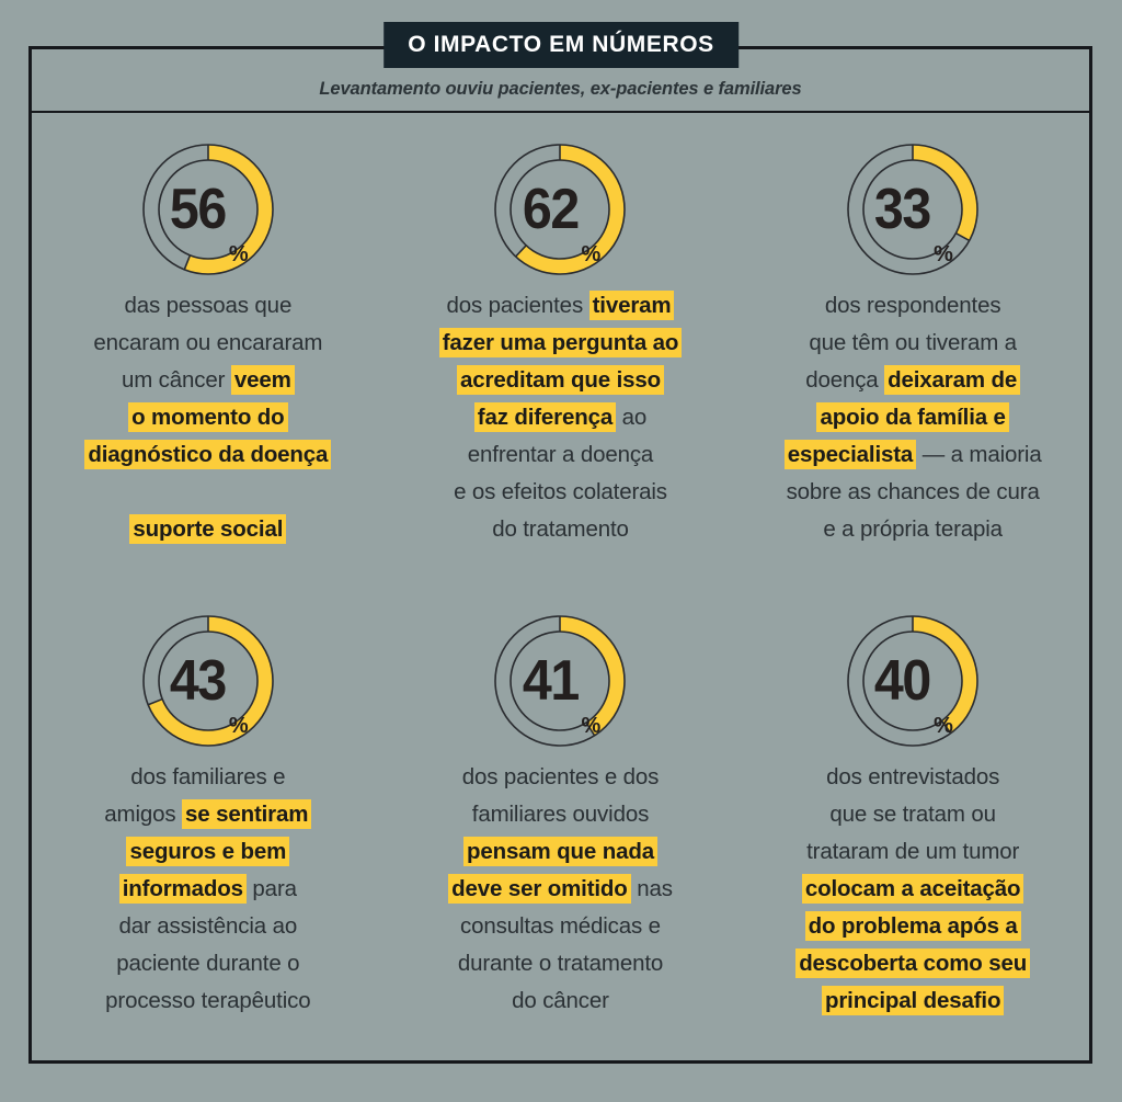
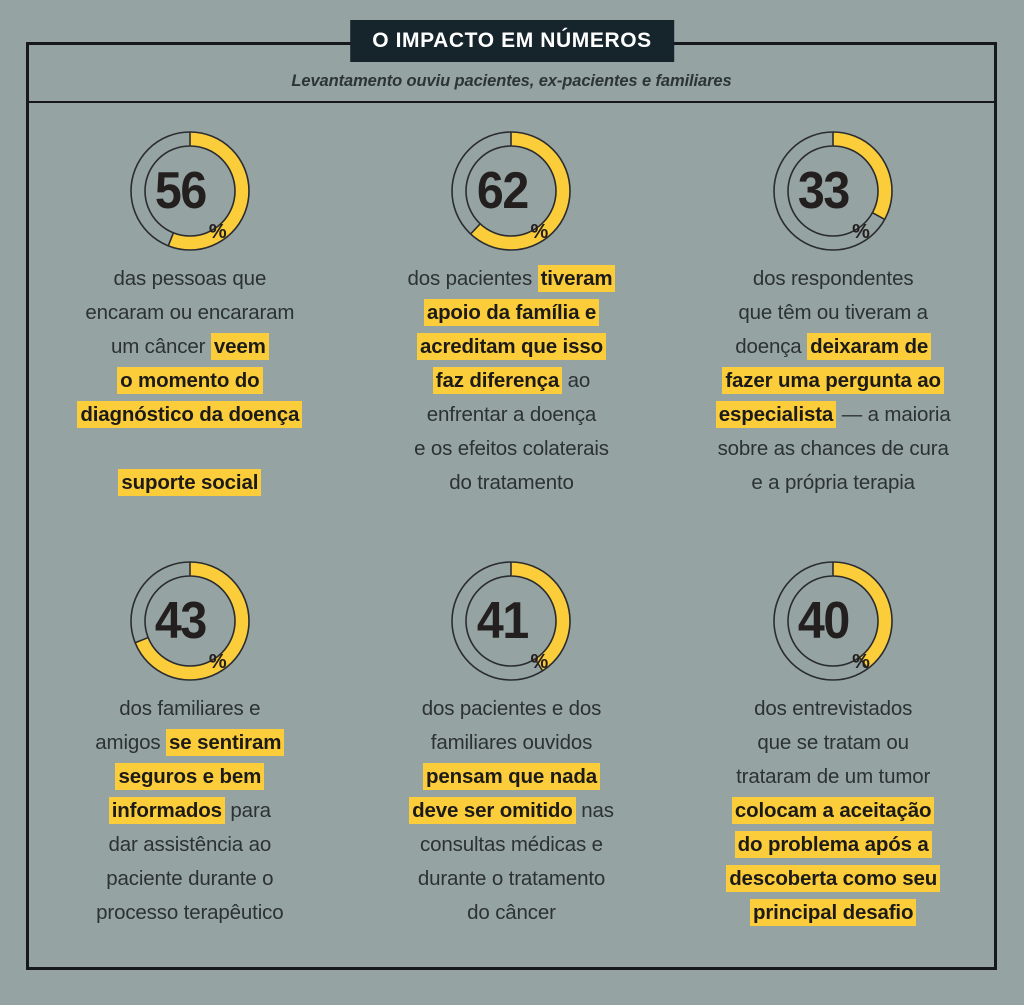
  Levantamento ouviu pacientes, ex-pacientes e familiares
  O IMPACTO EM NÚMEROS
  56
  %
  das pessoas que
  encaram ou encararam
  um câncer veem
  o momento do
  diagnóstico da doença
  suporte social
  62
  %
  dos pacientes tiveram
- fazer uma pergunta ao
+ apoio da família e
  acreditam que isso
  faz diferença ao
  enfrentar a doença
  e os efeitos colaterais
  do tratamento
  33
  %
  dos respondentes
  que têm ou tiveram a
  doença deixaram de
- apoio da família e
+ fazer uma pergunta ao
  especialista — a maioria
  sobre as chances de cura
  e a própria terapia
  43
  %
  dos familiares e
  amigos se sentiram
  seguros e bem
  informados para
  dar assistência ao
  paciente durante o
  processo terapêutico
  41
  %
  dos pacientes e dos
  familiares ouvidos
  pensam que nada
  deve ser omitido nas
  consultas médicas e
  durante o tratamento
  do câncer
  40
  %
  dos entrevistados
  que se tratam ou
  trataram de um tumor
  colocam a aceitação
  do problema após a
  descoberta como seu
  principal desafio
